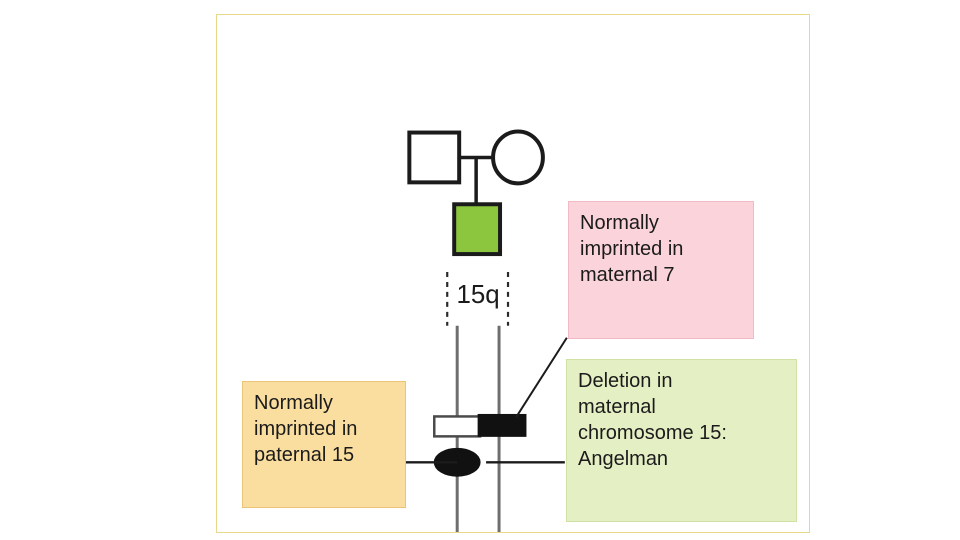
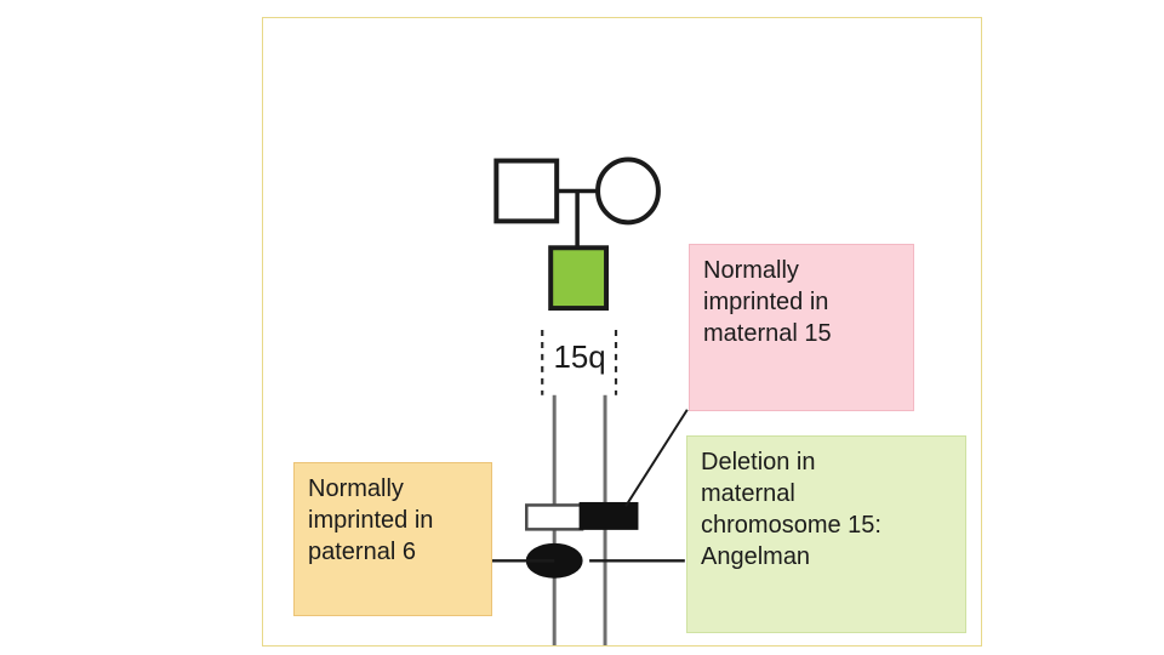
  15q
  Normally
  imprinted in
- maternal 7
+ maternal 15
  Deletion in
  maternal
  chromosome 15:
  Angelman
  Normally
  imprinted in
- paternal 15
+ paternal 6
